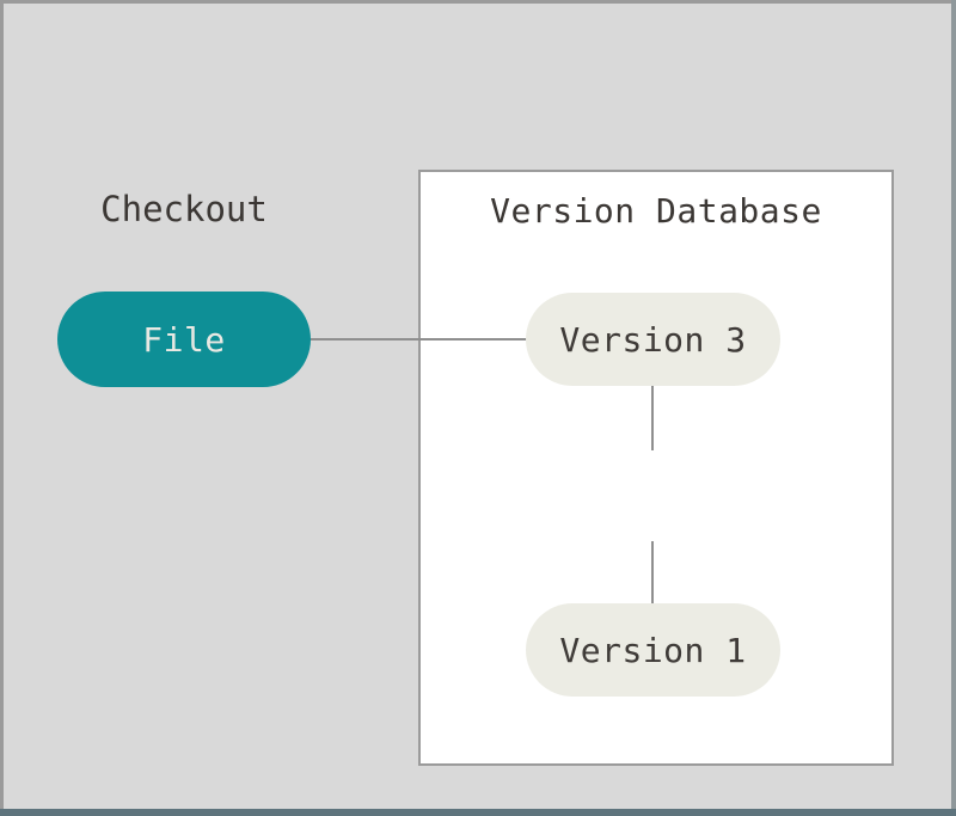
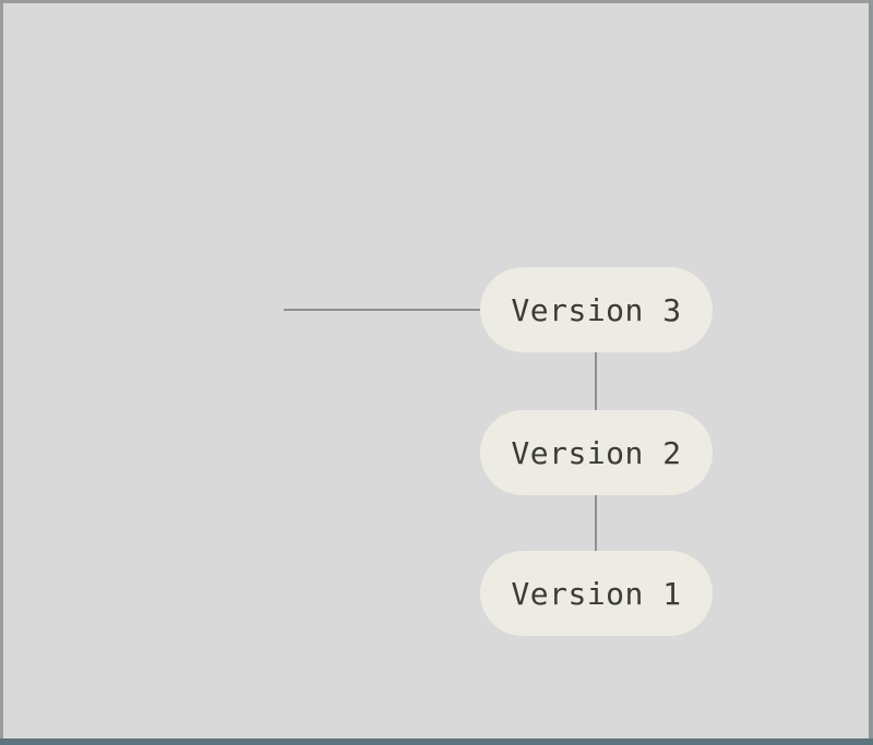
- Checkout
- Version Database
- File
  Version 3
+ Version 2
  Version 1
